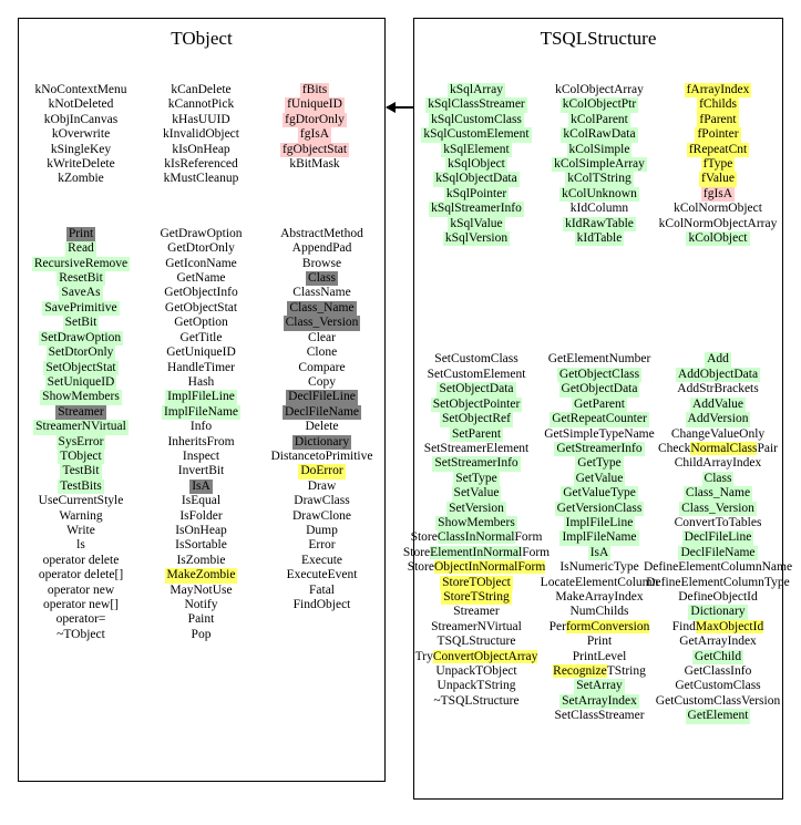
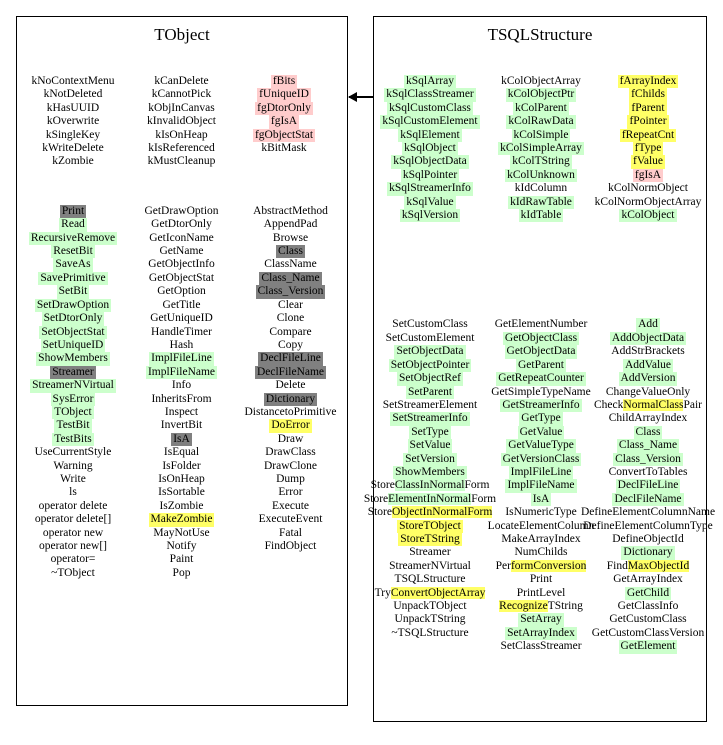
  TObject
  kNoContextMenu
  kNotDeleted
- kObjInCanvas
+ kHasUUID
  kOverwrite
  kSingleKey
  kWriteDelete
  kZombie
  kCanDelete
  kCannotPick
- kHasUUID
+ kObjInCanvas
  kInvalidObject
  kIsOnHeap
  kIsReferenced
  kMustCleanup
  fBits
  fUniqueID
  fgDtorOnly
  fgIsA
  fgObjectStat
  kBitMask
  Print
  Read
  RecursiveRemove
  ResetBit
  SaveAs
  SavePrimitive
  SetBit
  SetDrawOption
  SetDtorOnly
  SetObjectStat
  SetUniqueID
  ShowMembers
  Streamer
  StreamerNVirtual
  SysError
  TObject
  TestBit
  TestBits
  UseCurrentStyle
  Warning
  Write
  ls
  operator delete
  operator delete[]
  operator new
  operator new[]
  operator=
  ~TObject
  GetDrawOption
  GetDtorOnly
  GetIconName
  GetName
  GetObjectInfo
  GetObjectStat
  GetOption
  GetTitle
  GetUniqueID
  HandleTimer
  Hash
  ImplFileLine
  ImplFileName
  Info
  InheritsFrom
  Inspect
  InvertBit
  IsA
  IsEqual
  IsFolder
  IsOnHeap
  IsSortable
  IsZombie
  MakeZombie
  MayNotUse
  Notify
  Paint
  Pop
  AbstractMethod
  AppendPad
  Browse
  Class
  ClassName
  Class_Name
  Class_Version
  Clear
  Clone
  Compare
  Copy
  DeclFileLine
  DeclFileName
  Delete
  Dictionary
  DistancetoPrimitive
  DoError
  Draw
  DrawClass
  DrawClone
  Dump
  Error
  Execute
  ExecuteEvent
  Fatal
  FindObject
  TSQLStructure
  kSqlArray
  kSqlClassStreamer
  kSqlCustomClass
  kSqlCustomElement
  kSqlElement
  kSqlObject
  kSqlObjectData
  kSqlPointer
  kSqlStreamerInfo
  kSqlValue
  kSqlVersion
  kColObjectArray
  kColObjectPtr
  kColParent
  kColRawData
  kColSimple
  kColSimpleArray
  kColTString
  kColUnknown
  kIdColumn
  kIdRawTable
  kIdTable
  fArrayIndex
  fChilds
  fParent
  fPointer
  fRepeatCnt
  fType
  fValue
  fgIsA
  kColNormObject
  kColNormObjectArray
  kColObject
  SetCustomClass
  SetCustomElement
  SetObjectData
  SetObjectPointer
  SetObjectRef
  SetParent
  SetStreamerElement
  SetStreamerInfo
  SetType
  SetValue
  SetVersion
  ShowMembers
  StoreClassInNormalForm
  StoreElementInNormalForm
  StoreObjectInNormalForm
  StoreTObject
  StoreTString
  Streamer
  StreamerNVirtual
  TSQLStructure
  TryConvertObjectArray
  UnpackTObject
  UnpackTString
  ~TSQLStructure
  GetElementNumber
  GetObjectClass
  GetObjectData
  GetParent
  GetRepeatCounter
  GetSimpleTypeName
  GetStreamerInfo
  GetType
  GetValue
  GetValueType
  GetVersionClass
  ImplFileLine
  ImplFileName
  IsA
  IsNumericType
  LocateElementColumn
  MakeArrayIndex
  NumChilds
  PerformConversion
  Print
  PrintLevel
  RecognizeTString
  SetArray
  SetArrayIndex
  SetClassStreamer
  Add
  AddObjectData
  AddStrBrackets
  AddValue
  AddVersion
  ChangeValueOnly
  CheckNormalClassPair
  ChildArrayIndex
  Class
  Class_Name
  Class_Version
  ConvertToTables
  DeclFileLine
  DeclFileName
  DefineElementColumnName
  DefineElementColumnType
  DefineObjectId
  Dictionary
  FindMaxObjectId
  GetArrayIndex
  GetChild
  GetClassInfo
  GetCustomClass
  GetCustomClassVersion
  GetElement
